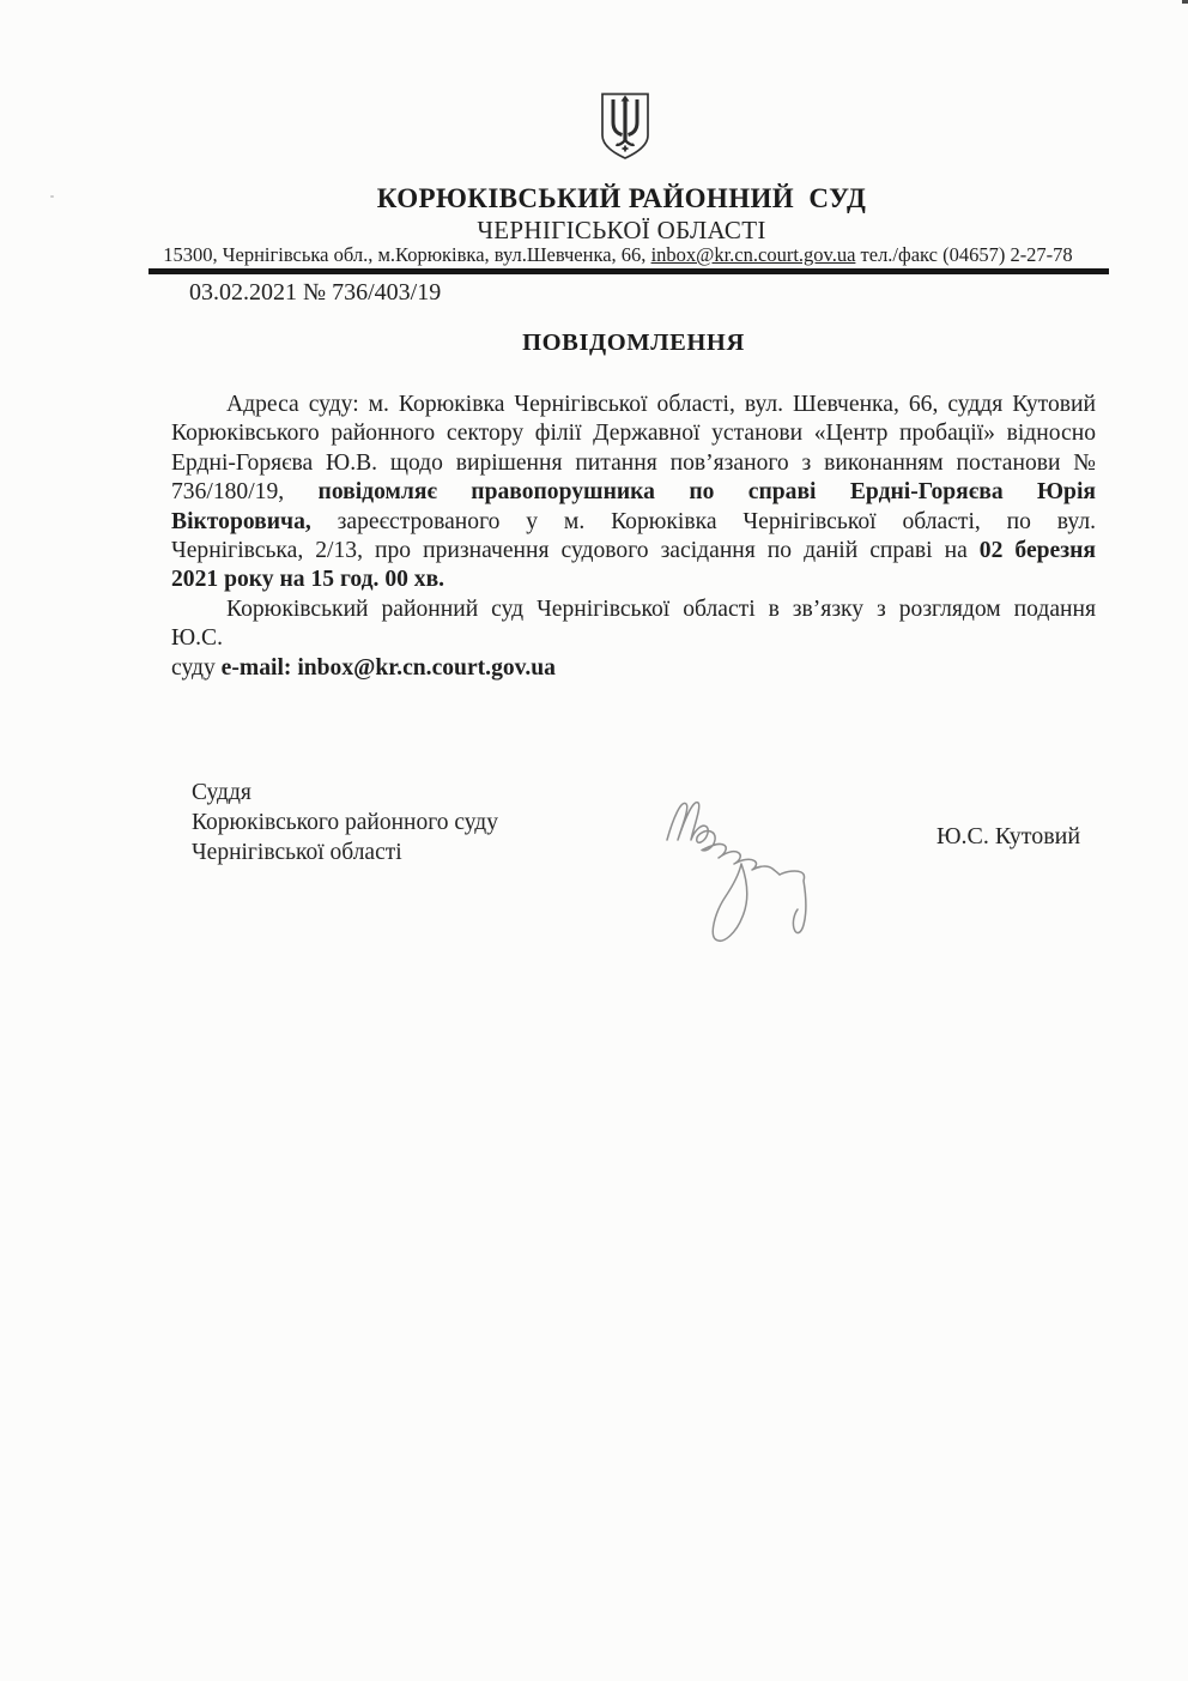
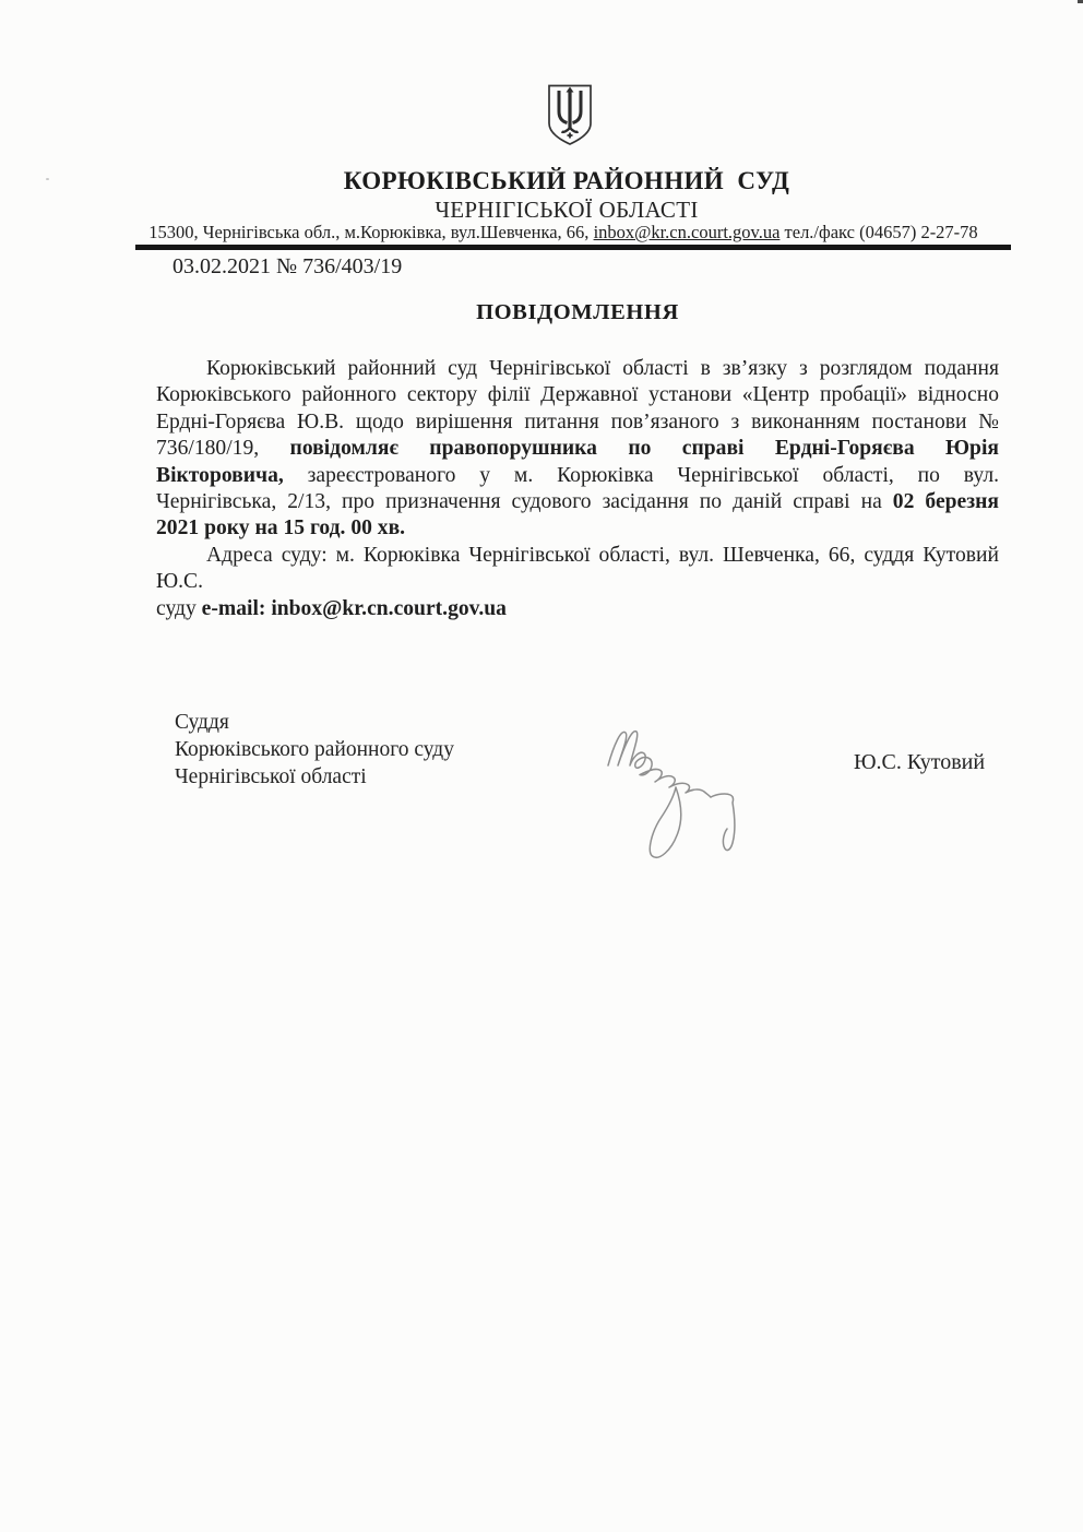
  КОРЮКІВСЬКИЙ РАЙОННИЙ СУД
  ЧЕРНІГІСЬКОЇ ОБЛАСТІ
  15300, Чернігівська обл., м.Корюківка, вул.Шевченка, 66, inbox@kr.cn.court.gov.ua тел./факс (04657) 2-27-78
  03.02.2021 № 736/403/19
  ПОВІДОМЛЕННЯ
- Адреса суду: м. Корюківка Чернігівської області, вул. Шевченка, 66, суддя Кутовий
+ Корюківський районний суд Чернігівської області в зв’язку з розглядом подання
  Корюківського районного сектору філії Державної установи «Центр пробації» відносно
  Ердні-Горяєва Ю.В. щодо вирішення питання пов’язаного з виконанням постанови №
  736/180/19, повідомляє правопорушника по справі Ердні-Горяєва Юрія
  Вікторовича, зареєстрованого у м. Корюківка Чернігівської області, по вул.
  Чернігівська, 2/13, про призначення судового засідання по даній справі на 02 березня
  2021 року на 15 год. 00 хв.
- Корюківський районний суд Чернігівської області в зв’язку з розглядом подання
+ Адреса суду: м. Корюківка Чернігівської області, вул. Шевченка, 66, суддя Кутовий
  Ю.С.
  суду e-mail: inbox@kr.cn.court.gov.ua
  Суддя
  Корюківського районного суду
  Чернігівської області
  Ю.С. Кутовий
